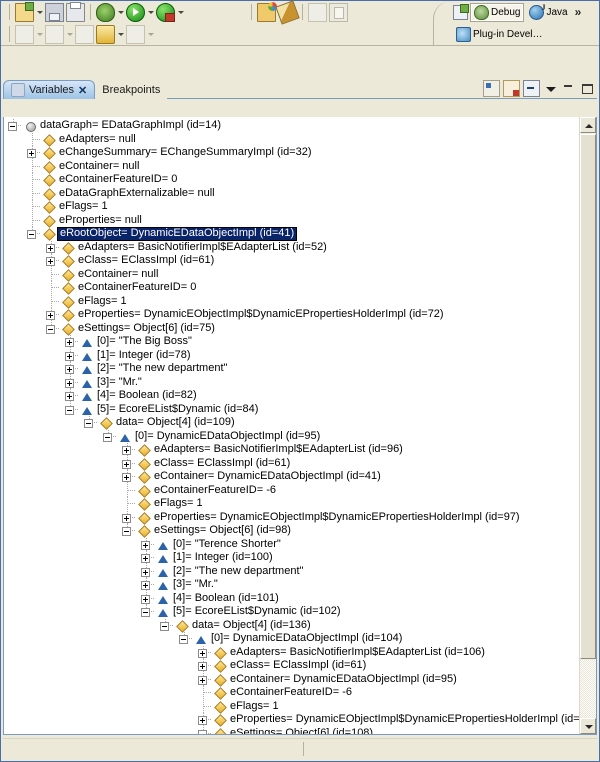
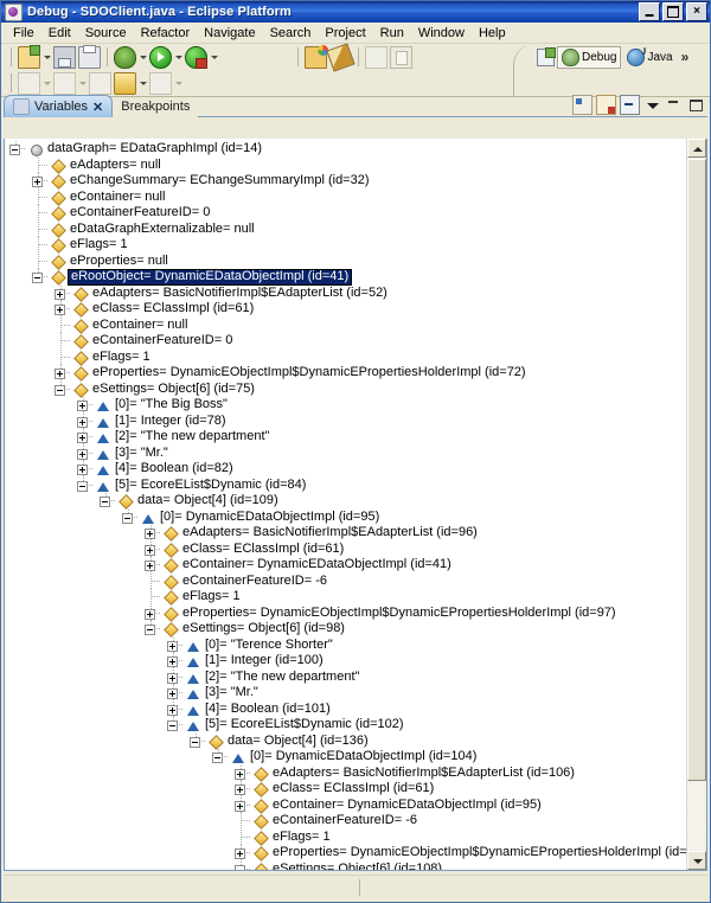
+ Debug - SDOClient.java - Eclipse Platform
+ ×
+ File
+ Edit
+ Source
+ Refactor
+ Navigate
+ Search
+ Project
+ Run
+ Window
+ Help
  Debug
  Java
  »
- Plug-in Devel…
  Variables
  ✕
  Breakpoints
  dataGraph= EDataGraphImpl (id=14)
  eAdapters= null
  eChangeSummary= EChangeSummaryImpl (id=32)
  eContainer= null
  eContainerFeatureID= 0
  eDataGraphExternalizable= null
  eFlags= 1
  eProperties= null
  eRootObject= DynamicEDataObjectImpl (id=41)
  eAdapters= BasicNotifierImpl$EAdapterList (id=52)
  eClass= EClassImpl (id=61)
  eContainer= null
  eContainerFeatureID= 0
  eFlags= 1
  eProperties= DynamicEObjectImpl$DynamicEPropertiesHolderImpl (id=72)
  eSettings= Object[6] (id=75)
  [0]= "The Big Boss"
  [1]= Integer (id=78)
  [2]= "The new department"
  [3]= "Mr."
  [4]= Boolean (id=82)
  [5]= EcoreEList$Dynamic (id=84)
  data= Object[4] (id=109)
  [0]= DynamicEDataObjectImpl (id=95)
  eAdapters= BasicNotifierImpl$EAdapterList (id=96)
  eClass= EClassImpl (id=61)
  eContainer= DynamicEDataObjectImpl (id=41)
  eContainerFeatureID= -6
  eFlags= 1
  eProperties= DynamicEObjectImpl$DynamicEPropertiesHolderImpl (id=97)
  eSettings= Object[6] (id=98)
  [0]= "Terence Shorter"
  [1]= Integer (id=100)
  [2]= "The new department"
  [3]= "Mr."
  [4]= Boolean (id=101)
  [5]= EcoreEList$Dynamic (id=102)
  data= Object[4] (id=136)
  [0]= DynamicEDataObjectImpl (id=104)
  eAdapters= BasicNotifierImpl$EAdapterList (id=106)
  eClass= EClassImpl (id=61)
  eContainer= DynamicEDataObjectImpl (id=95)
  eContainerFeatureID= -6
  eFlags= 1
  eProperties= DynamicEObjectImpl$DynamicEPropertiesHolderImpl (id=
  eSettings= Object[6] (id=108)
